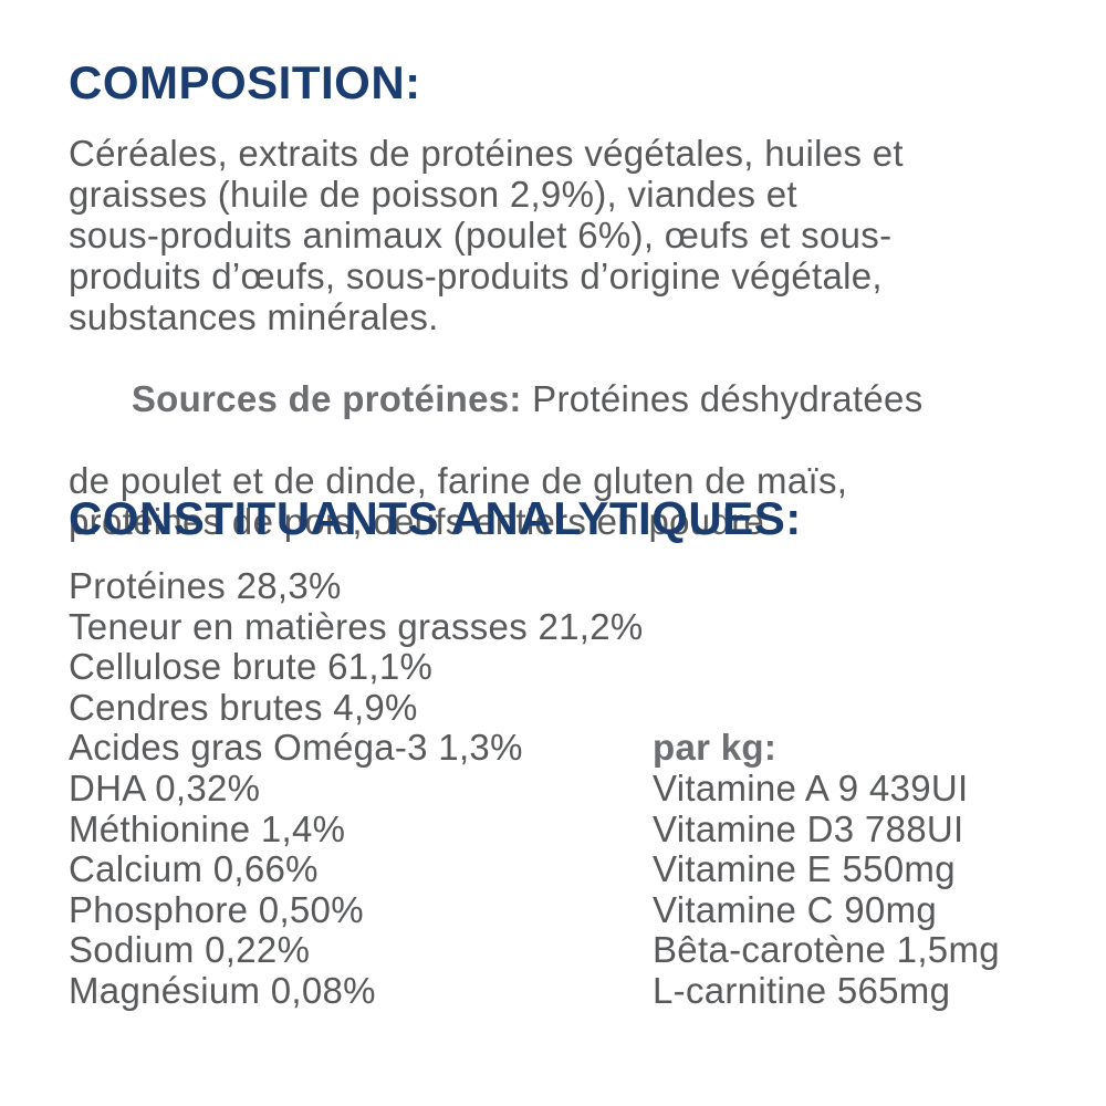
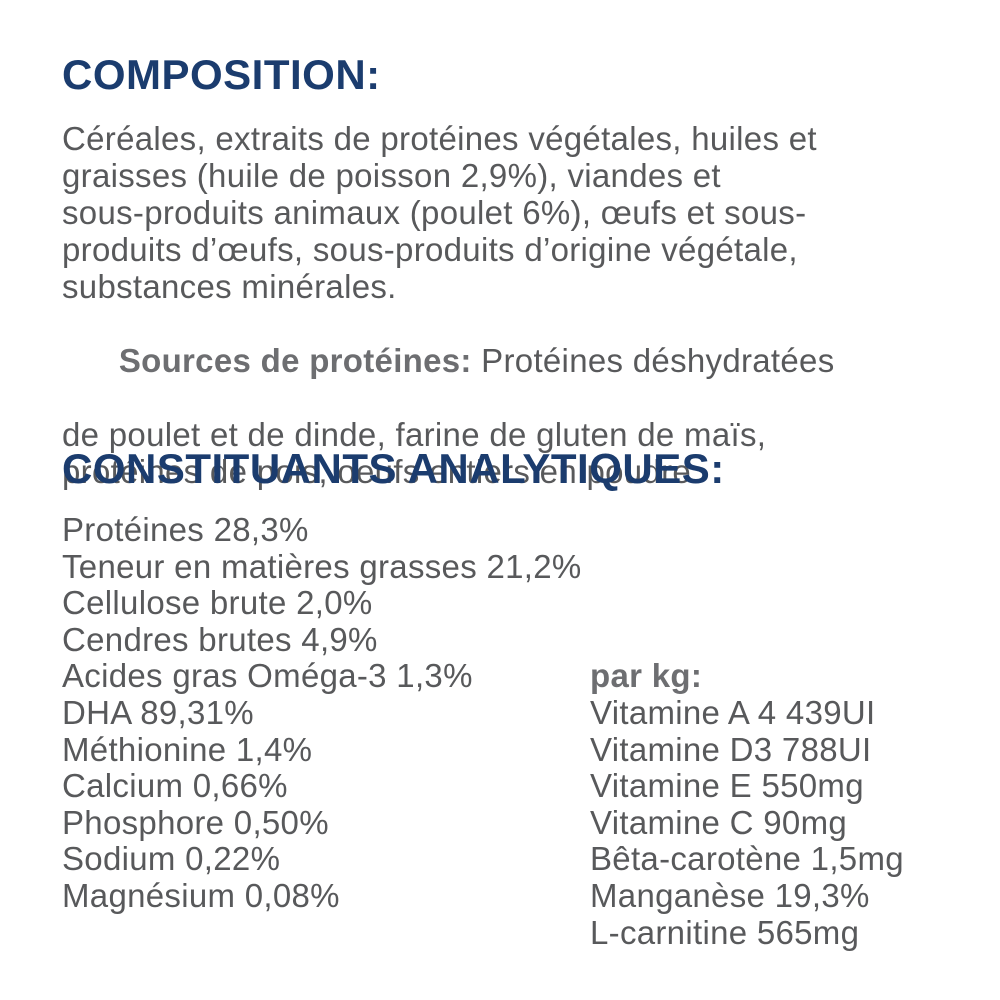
  COMPOSITION:
  Céréales, extraits de protéines végétales, huiles et
  graisses (huile de poisson 2,9%), viandes et
  sous-produits animaux (poulet 6%), œufs et sous-
  produits d’œufs, sous-produits d’origine végétale,
  substances minérales.
  Sources de protéines: Protéines déshydratées
  de poulet et de dinde, farine de gluten de maïs,
  protéines de pois, oeufs entiers en poudre.
  CONSTITUANTS ANALYTIQUES:
  Protéines 28,3%
  Teneur en matières grasses 21,2%
- Cellulose brute 61,1%
+ Cellulose brute 2,0%
  Cendres brutes 4,9%
  Acides gras Oméga-3 1,3%
- DHA 0,32%
+ DHA 89,31%
  Méthionine 1,4%
  Calcium 0,66%
  Phosphore 0,50%
  Sodium 0,22%
  Magnésium 0,08%
  par kg:
- Vitamine A 9 439UI
+ Vitamine A 4 439UI
  Vitamine D3 788UI
  Vitamine E 550mg
  Vitamine C 90mg
  Bêta-carotène 1,5mg
+ Manganèse 19,3%
  L-carnitine 565mg
